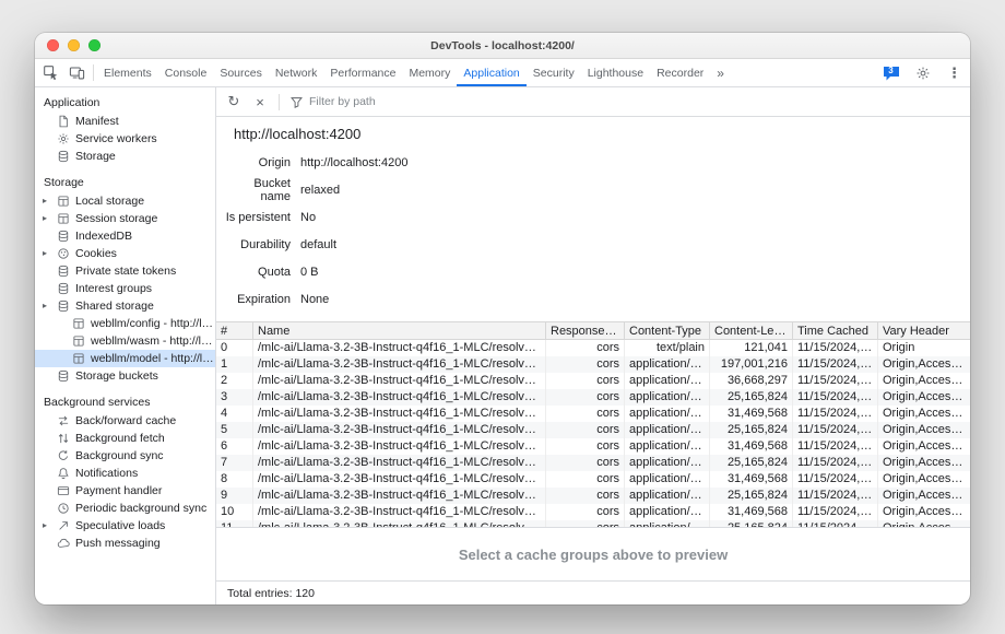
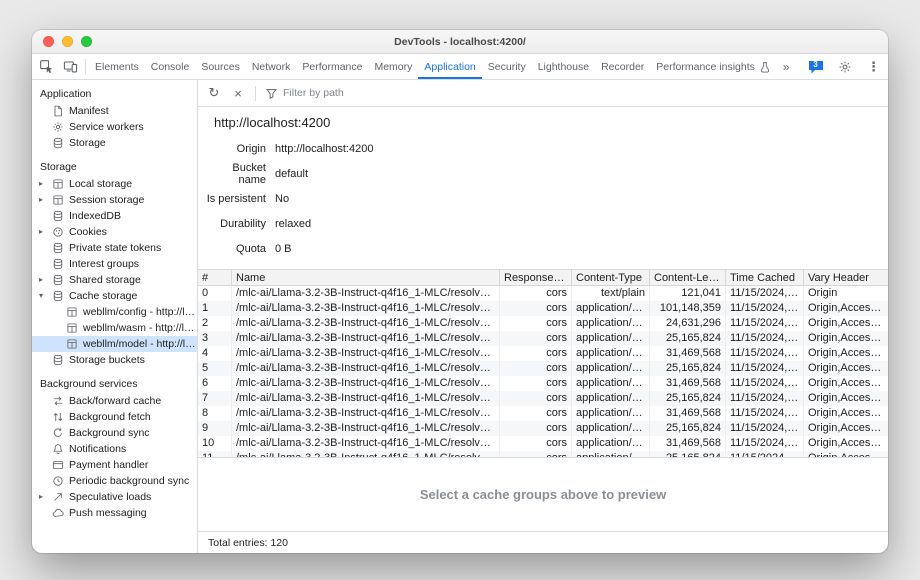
  DevTools - localhost:4200/
  Elements
  Console
  Sources
  Network
  Performance
  Memory
  Application
  Security
  Lighthouse
  Recorder
+ Performance insights
  »
  3
  ⋮
  Application
  Manifest
  Service workers
  Storage
  Storage
  ▸
  Local storage
  ▸
  Session storage
  IndexedDB
  ▸
  Cookies
  Private state tokens
  Interest groups
  ▸
  Shared storage
+ ▾
+ Cache storage
  webllm/config - http://loc
  webllm/wasm - http://loc
  webllm/model - http://loc
  Storage buckets
  Background services
  Back/forward cache
  Background fetch
  Background sync
  Notifications
  Payment handler
  Periodic background sync
  ▸
  Speculative loads
  Push messaging
  ↻
  ×
  Filter by path
  http://localhost:4200
  Origin
  http://localhost:4200
  Bucket name
- relaxed
+ default
  Is persistent
  No
  Durability
- default
+ relaxed
  Quota
  0 B
- Expiration
- None
  #
  Name
  Response-Typ
  Content-Type
  Content-Lengt
  Time Cached
  Vary Header
  0
  /mlc-ai/Llama-3.2-3B-Instruct-q4f16_1-MLC/resolve/m
  cors
  text/plain
  121,041
  11/15/2024, 10
  Origin
  1
  /mlc-ai/Llama-3.2-3B-Instruct-q4f16_1-MLC/resolve/m
  cors
  application/oc…
- 197,001,216
+ 101,148,359
  11/15/2024, 10
  Origin,Access…
  2
  /mlc-ai/Llama-3.2-3B-Instruct-q4f16_1-MLC/resolve/m
  cors
  application/oc…
- 36,668,297
+ 24,631,296
  11/15/2024, 10
  Origin,Access…
  3
  /mlc-ai/Llama-3.2-3B-Instruct-q4f16_1-MLC/resolve/m
  cors
  application/oc…
  25,165,824
  11/15/2024, 10
  Origin,Access…
  4
  /mlc-ai/Llama-3.2-3B-Instruct-q4f16_1-MLC/resolve/m
  cors
  application/oc…
  31,469,568
  11/15/2024, 10
  Origin,Access…
  5
  /mlc-ai/Llama-3.2-3B-Instruct-q4f16_1-MLC/resolve/m
  cors
  application/oc…
  25,165,824
  11/15/2024, 10
  Origin,Access…
  6
  /mlc-ai/Llama-3.2-3B-Instruct-q4f16_1-MLC/resolve/m
  cors
  application/oc…
  31,469,568
  11/15/2024, 10
  Origin,Access…
  7
  /mlc-ai/Llama-3.2-3B-Instruct-q4f16_1-MLC/resolve/m
  cors
  application/oc…
  25,165,824
  11/15/2024, 10
  Origin,Access…
  8
  /mlc-ai/Llama-3.2-3B-Instruct-q4f16_1-MLC/resolve/m
  cors
  application/oc…
  31,469,568
  11/15/2024, 10
  Origin,Access…
  9
  /mlc-ai/Llama-3.2-3B-Instruct-q4f16_1-MLC/resolve/m
  cors
  application/oc…
  25,165,824
  11/15/2024, 10
  Origin,Access…
  10
  /mlc-ai/Llama-3.2-3B-Instruct-q4f16_1-MLC/resolve/m
  cors
  application/oc…
  31,469,568
  11/15/2024, 10
  Origin,Access…
  Select a cache groups above to preview
  Total entries: 120
